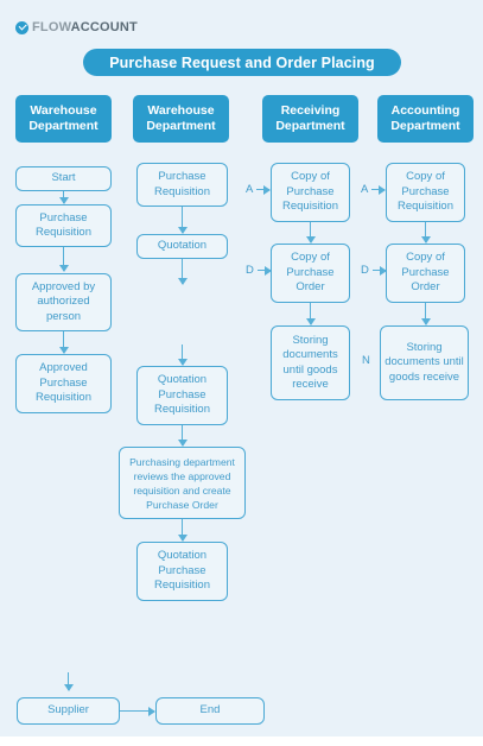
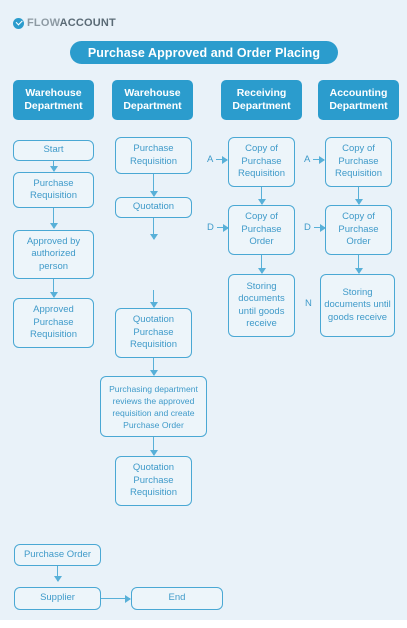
  FLOWACCOUNT
- Purchase Request and Order Placing
+ Purchase Approved and Order Placing
  Warehouse Department
  Warehouse Department
  Receiving Department
  Accounting Department
  Start
  Purchase Requisition
  Approved by authorized person
  Approved Purchase Requisition
  Purchase Requisition
  Quotation
  Quotation Purchase Requisition
  Purchasing department reviews the approved requisition and create Purchase Order
  Quotation Purchase Requisition
  A
  Copy of Purchase Requisition
  D
  Copy of Purchase Order
  Storing documents until goods receive
  A
  Copy of Purchase Requisition
  D
  Copy of Purchase Order
  N
  Storing documents until goods receive
+ Purchase Order
  Supplier
  End
